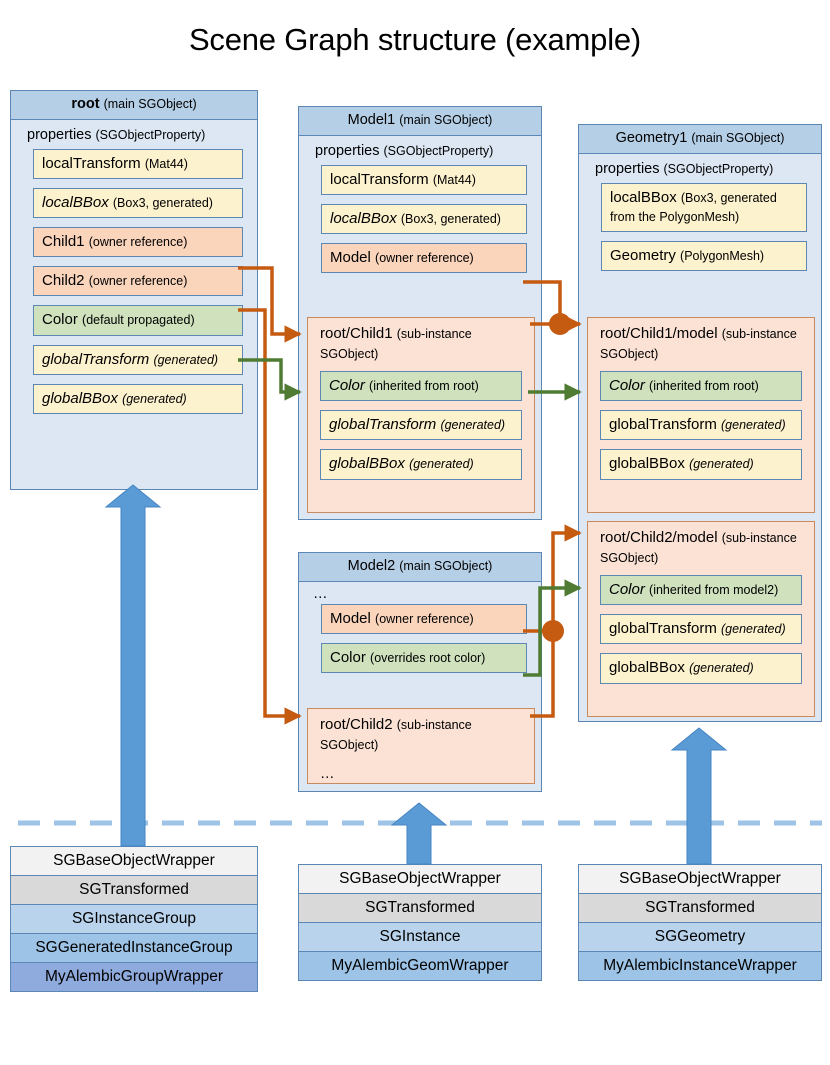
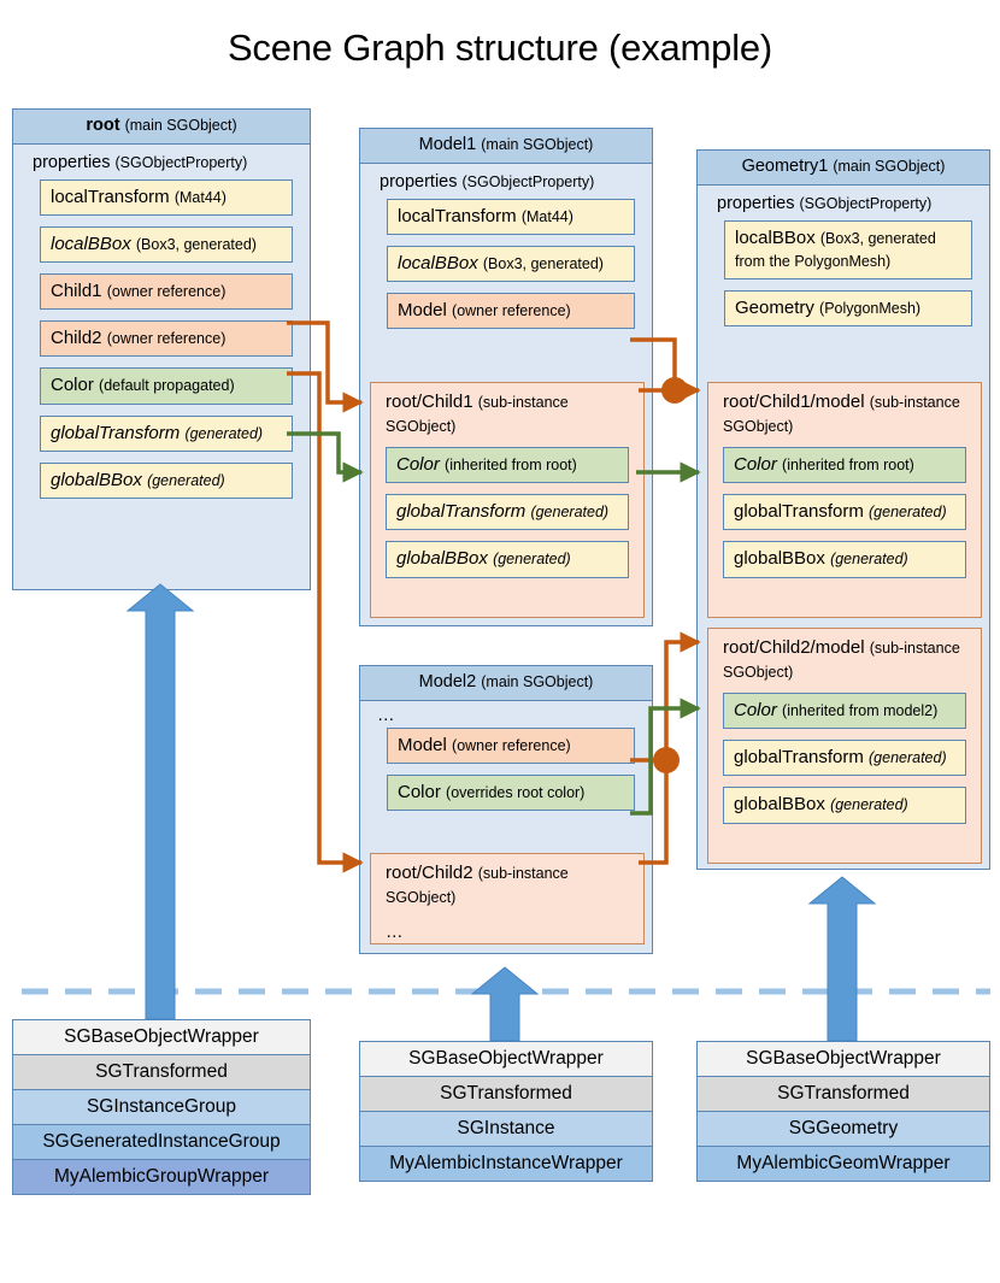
  Scene Graph structure (example)
  root (main SGObject)
  properties (SGObjectProperty)
  localTransform (Mat44)
  localBBox (Box3, generated)
  Child1 (owner reference)
  Child2 (owner reference)
  Color (default propagated)
  globalTransform (generated)
  globalBBox (generated)
  Model1 (main SGObject)
  properties (SGObjectProperty)
  localTransform (Mat44)
  localBBox (Box3, generated)
  Model (owner reference)
  root/Child1 (sub-instance SGObject)
  Color (inherited from root)
  globalTransform (generated)
  globalBBox (generated)
  Model2 (main SGObject)
  …
  Model (owner reference)
  Color (overrides root color)
  root/Child2 (sub-instance SGObject)
  …
  Geometry1 (main SGObject)
  properties (SGObjectProperty)
  localBBox (Box3, generated from the PolygonMesh)
  Geometry (PolygonMesh)
  root/Child1/model (sub-instance SGObject)
  Color (inherited from root)
  globalTransform (generated)
  globalBBox (generated)
  root/Child2/model (sub-instance SGObject)
  Color (inherited from model2)
  globalTransform (generated)
  globalBBox (generated)
  SGBaseObjectWrapper
  SGTransformed
  SGInstanceGroup
  SGGeneratedInstanceGroup
  MyAlembicGroupWrapper
  SGBaseObjectWrapper
  SGTransformed
  SGInstance
- MyAlembicGeomWrapper
+ MyAlembicInstanceWrapper
  SGBaseObjectWrapper
  SGTransformed
  SGGeometry
- MyAlembicInstanceWrapper
+ MyAlembicGeomWrapper
